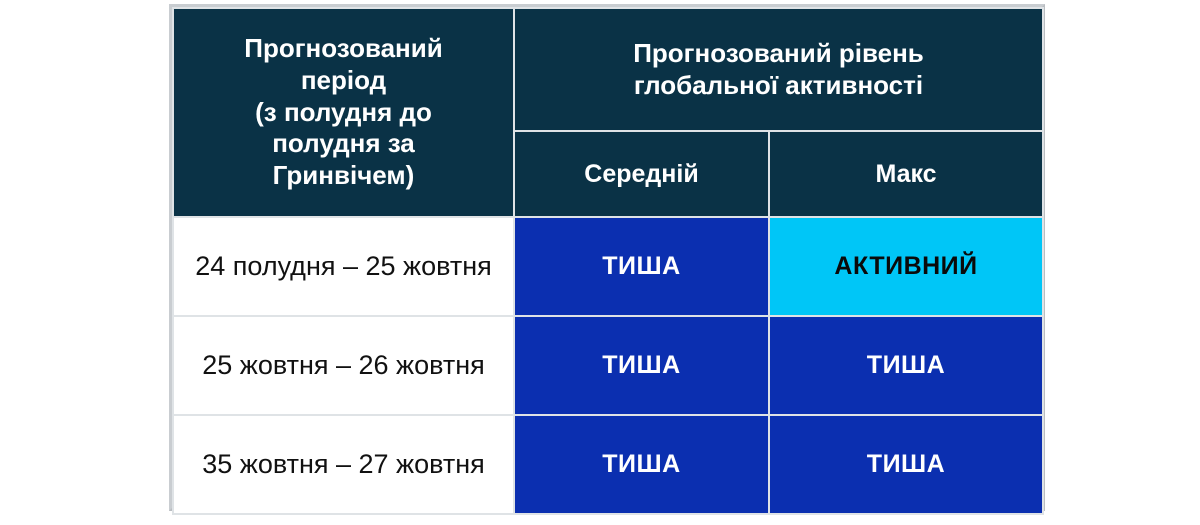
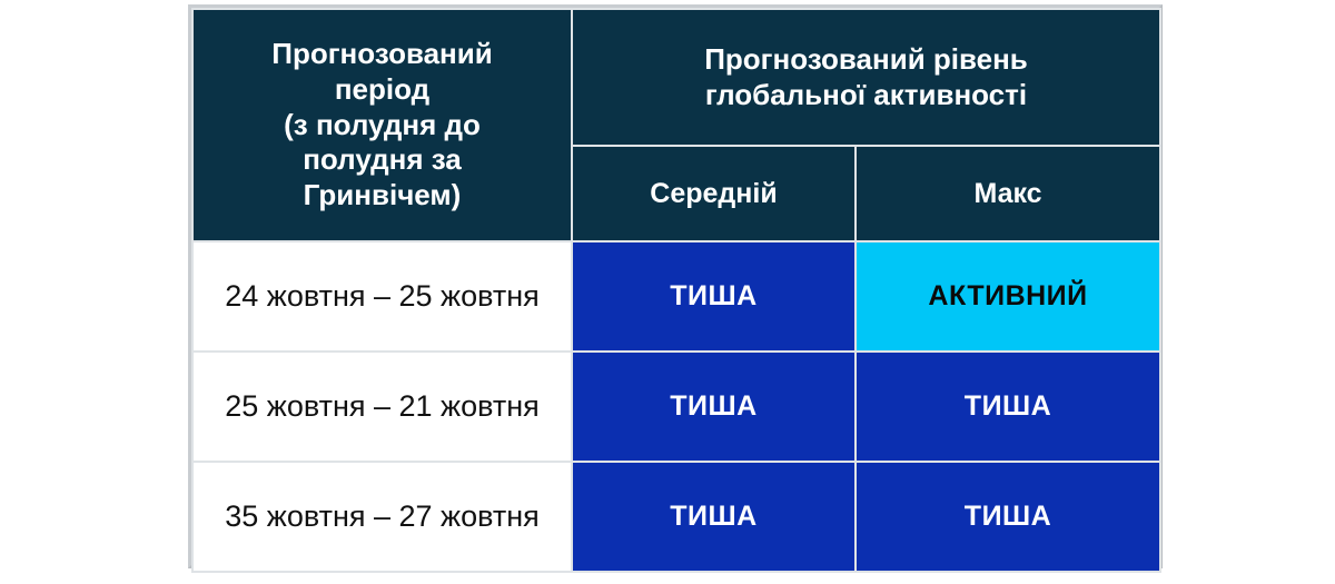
  Прогнозований період (з полудня до полудня за Гринвічем)	Прогнозований рівень глобальної активності
  Середній	Макс
- 24 полудня – 25 жовтня	ТИША	АКТИВНИЙ
+ 24 жовтня – 25 жовтня	ТИША	АКТИВНИЙ
- 25 жовтня – 26 жовтня	ТИША	ТИША
+ 25 жовтня – 21 жовтня	ТИША	ТИША
  35 жовтня – 27 жовтня	ТИША	ТИША
